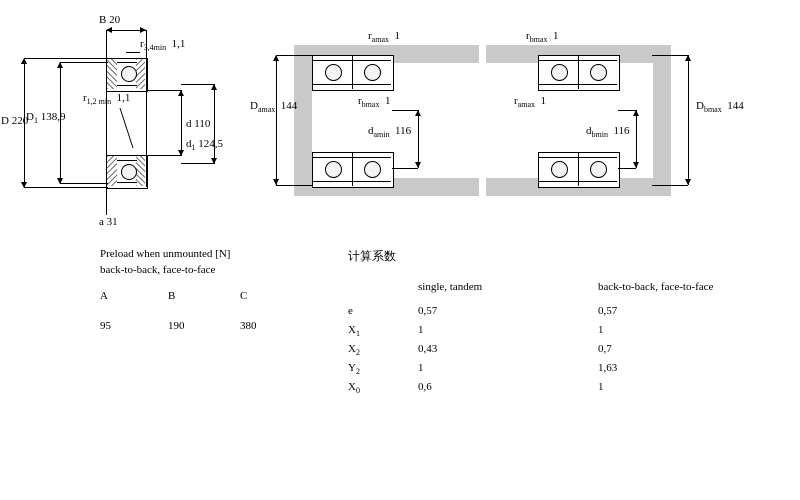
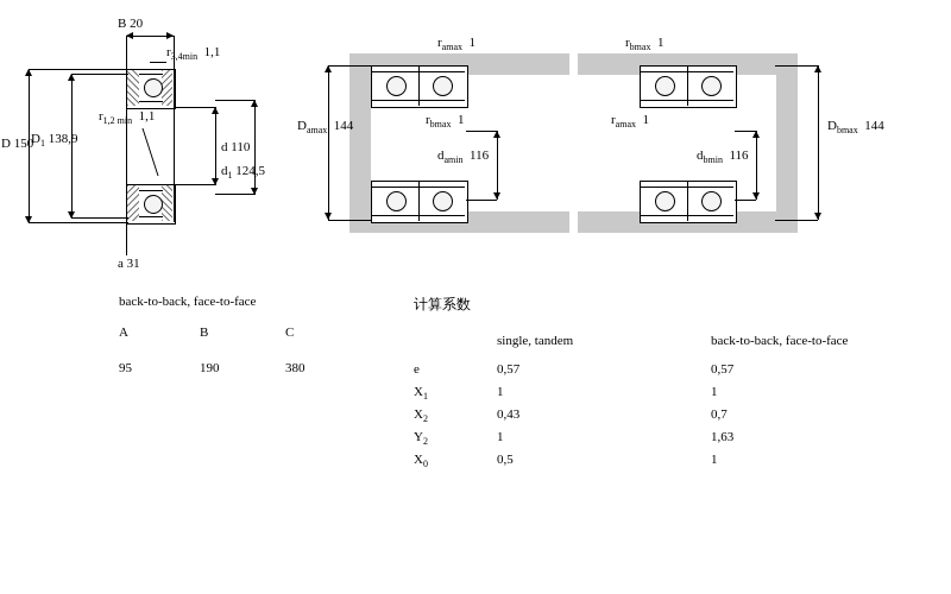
  B 20
  r3,4min 1,1
  r1,2 min 1,1
- D 220
+ D 150
  D1 138,9
  d1 124,5
  d 110
  a 31
  ramax 1
  rbmax 1
  rbmax 1
  ramax 1
  Damax 144
  damin 116
  dbmin 116
  Dbmax 144
- Preload when unmounted [N]
  back-to-back, face-to-face
  A
  B
  C
  95
  190
  380
  计算系数
  single, tandem
  back-to-back, face-to-face
  e
  0,57
  0,57
  X1
  1
  1
  X2
  0,43
  0,7
  Y2
  1
  1,63
  X0
- 0,6
+ 0,5
  1
